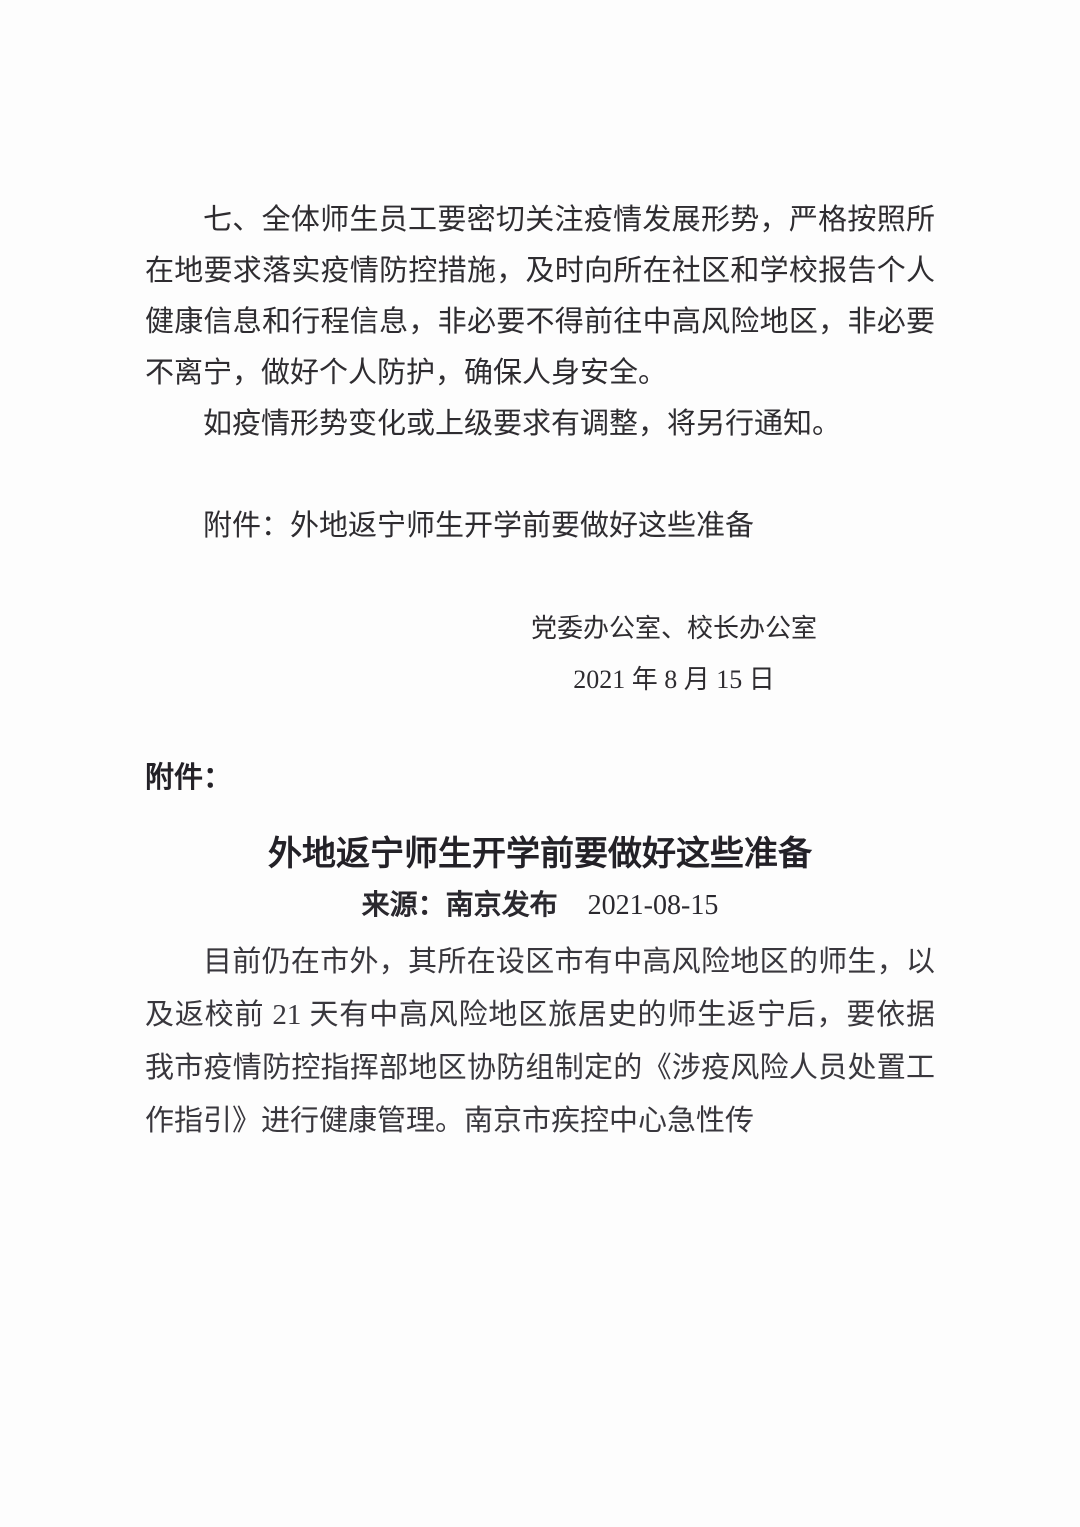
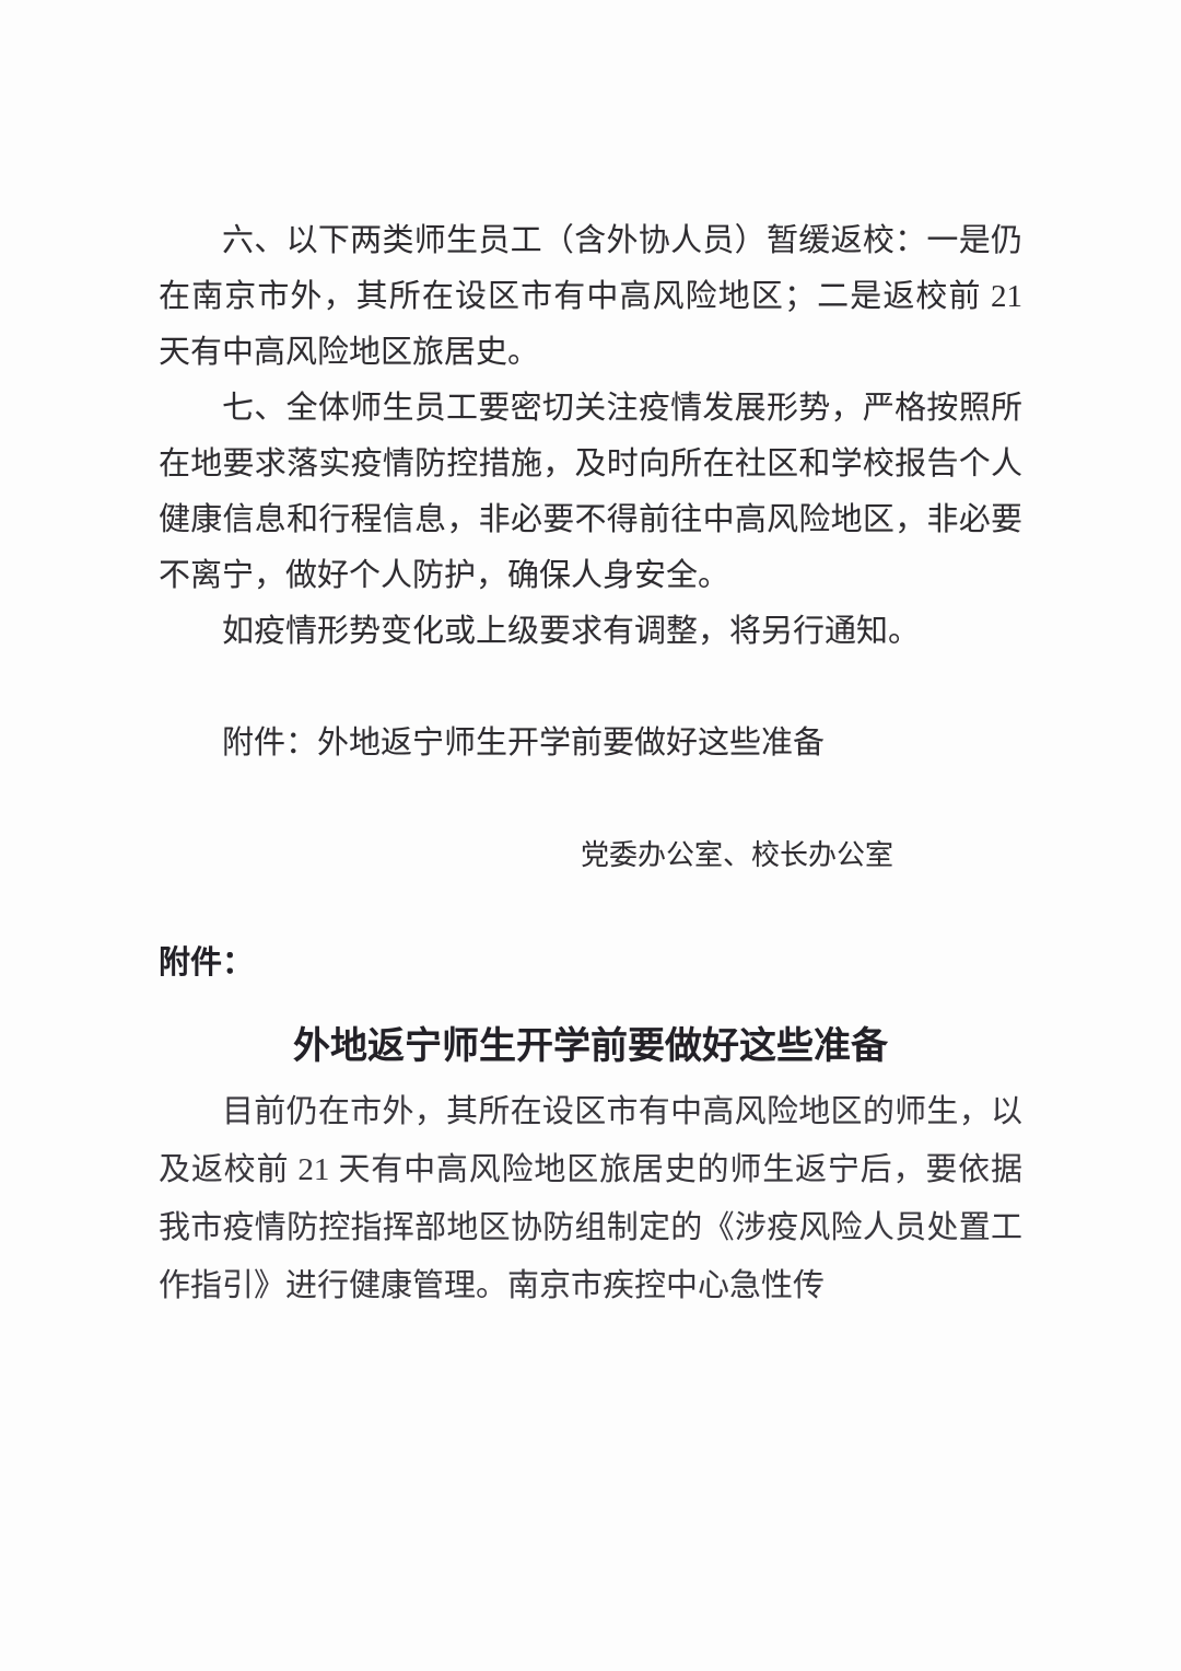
+ 六、以下两类师生员工（含外协人员）暂缓返校：一是仍在南京市外，其所在设区市有中高风险地区；二是返校前 21 天有中高风险地区旅居史。
  七、全体师生员工要密切关注疫情发展形势，严格按照所在地要求落实疫情防控措施，及时向所在社区和学校报告个人健康信息和行程信息，非必要不得前往中高风险地区，非必要不离宁，做好个人防护，确保人身安全。
  如疫情形势变化或上级要求有调整，将另行通知。
  附件：外地返宁师生开学前要做好这些准备
  党委办公室、校长办公室
- 2021 年 8 月 15 日
  附件：
  外地返宁师生开学前要做好这些准备
- 来源：南京发布 2021-08-15
  目前仍在市外，其所在设区市有中高风险地区的师生，以及返校前 21 天有中高风险地区旅居史的师生返宁后，要依据我市疫情防控指挥部地区协防组制定的《涉疫风险人员处置工作指引》进行健康管理。南京市疾控中心急性传
